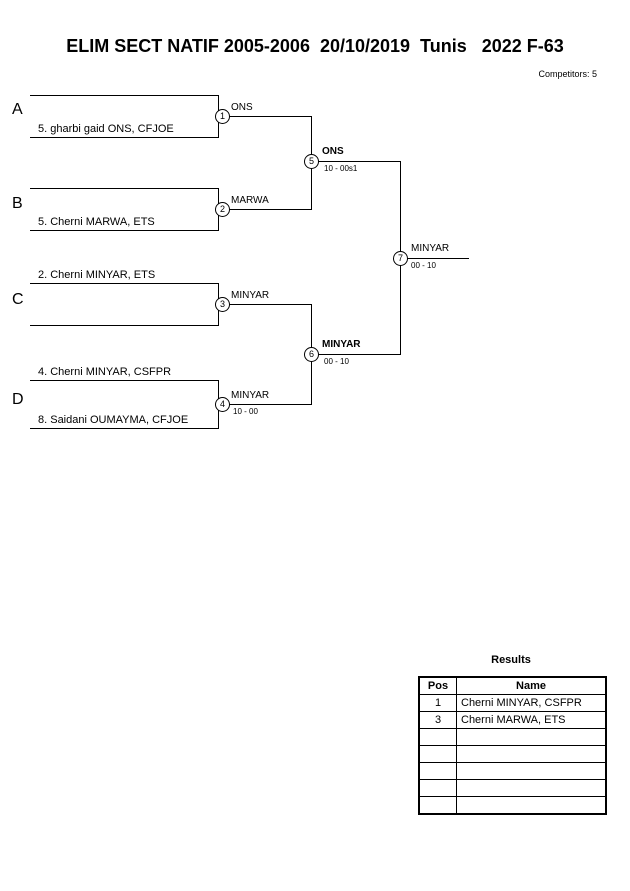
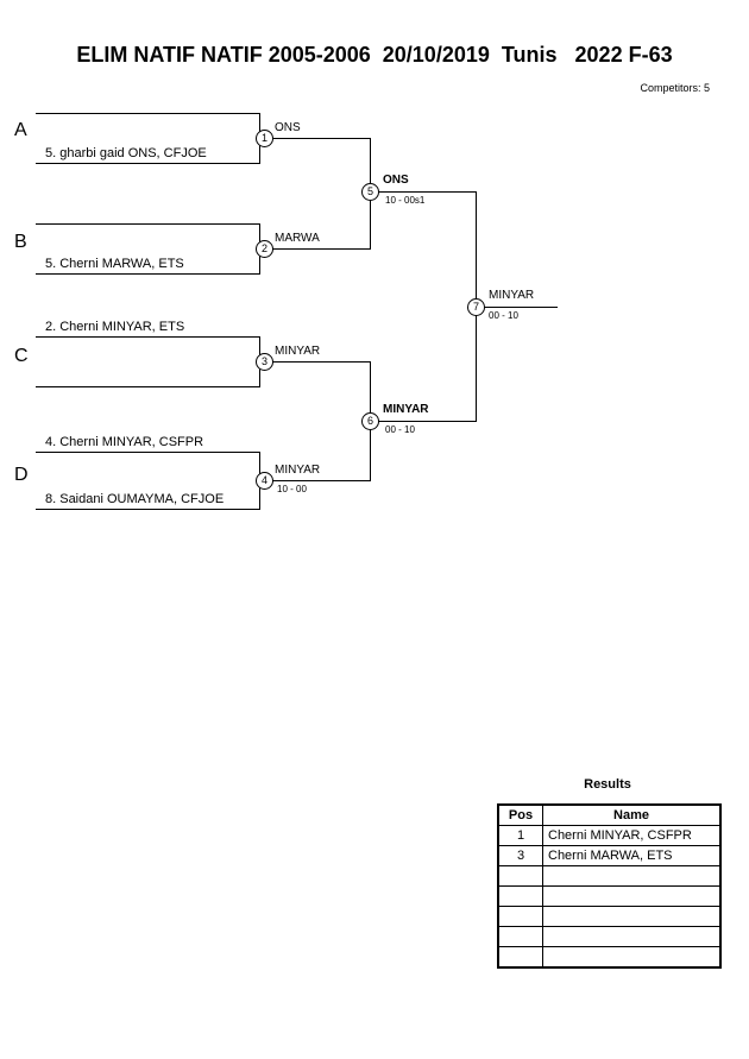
- ELIM SECT NATIF 2005-2006 20/10/2019 Tunis 2022 F-63
+ ELIM NATIF NATIF 2005-2006 20/10/2019 Tunis 2022 F-63
  Competitors: 5
  A
  B
  C
  D
  5. gharbi gaid ONS, CFJOE
  1
  ONS
  5. Cherni MARWA, ETS
  2
  MARWA
  5
  ONS
  10 - 00s1
  2. Cherni MINYAR, ETS
  3
  MINYAR
  4. Cherni MINYAR, CSFPR
  8. Saidani OUMAYMA, CFJOE
  4
  MINYAR
  10 - 00
  6
  MINYAR
  00 - 10
  7
  MINYAR
  00 - 10
  Results
  Pos	Name
  1	Cherni MINYAR, CSFPR
  3	Cherni MARWA, ETS
